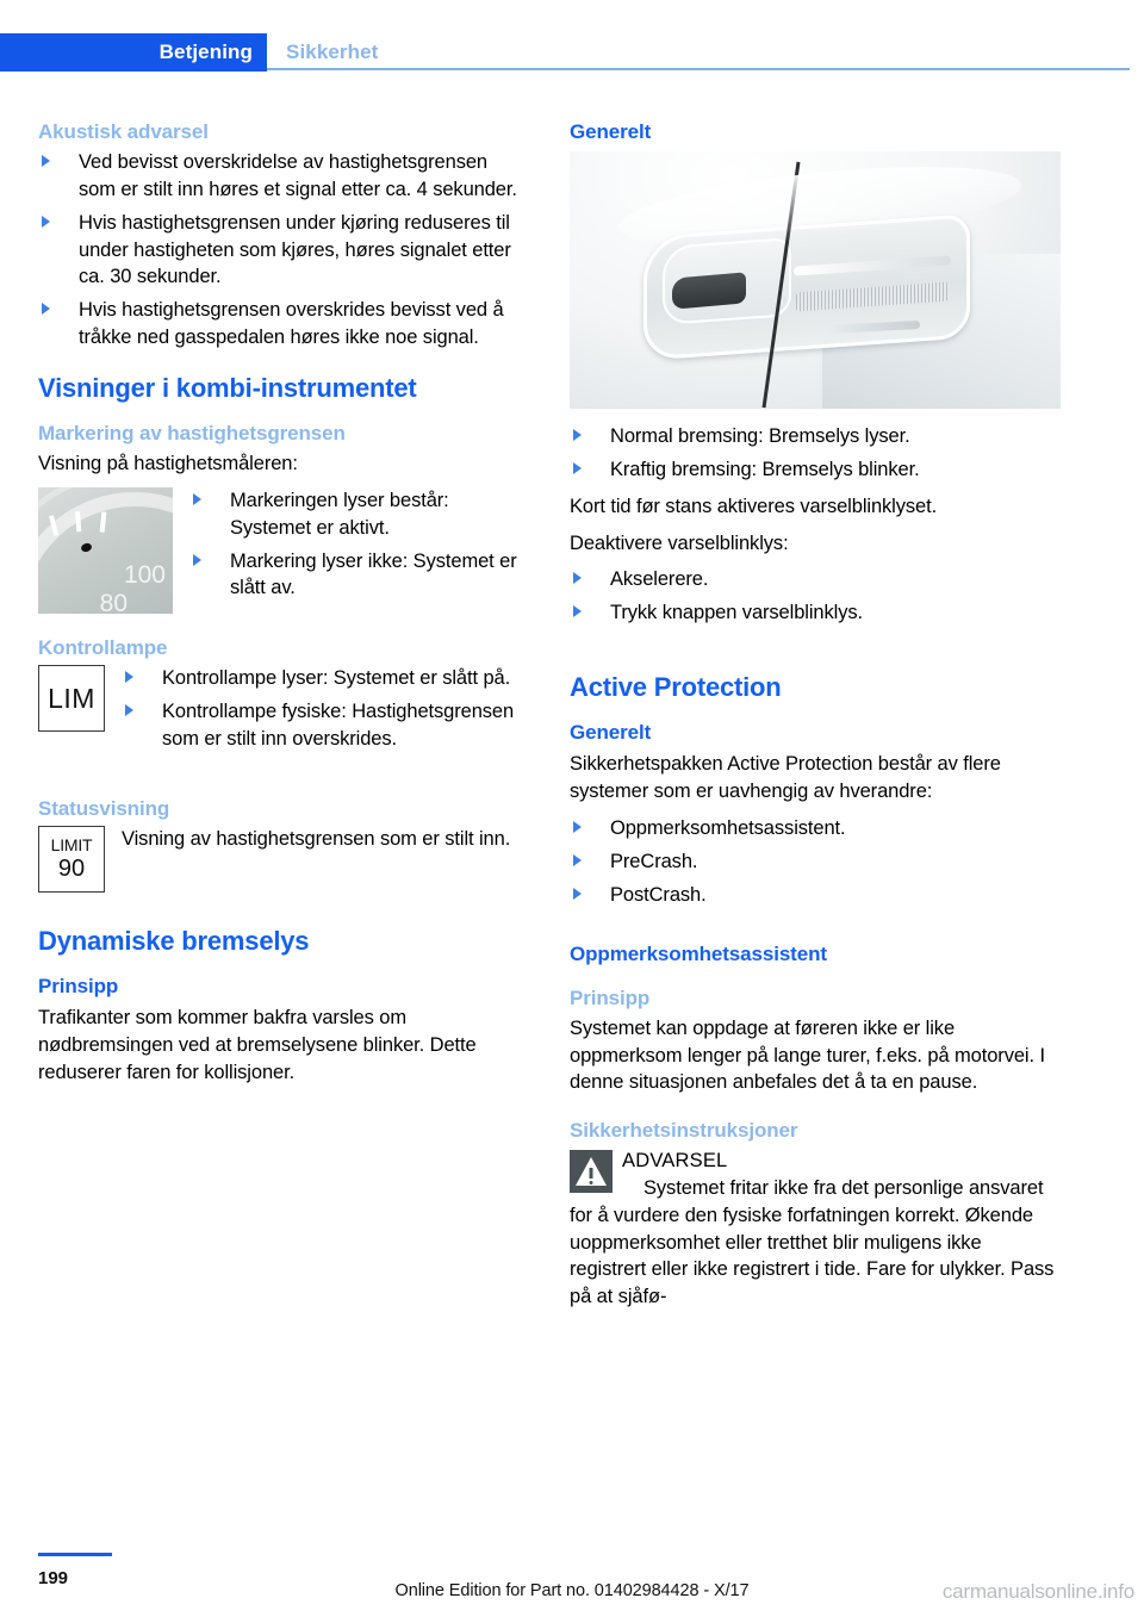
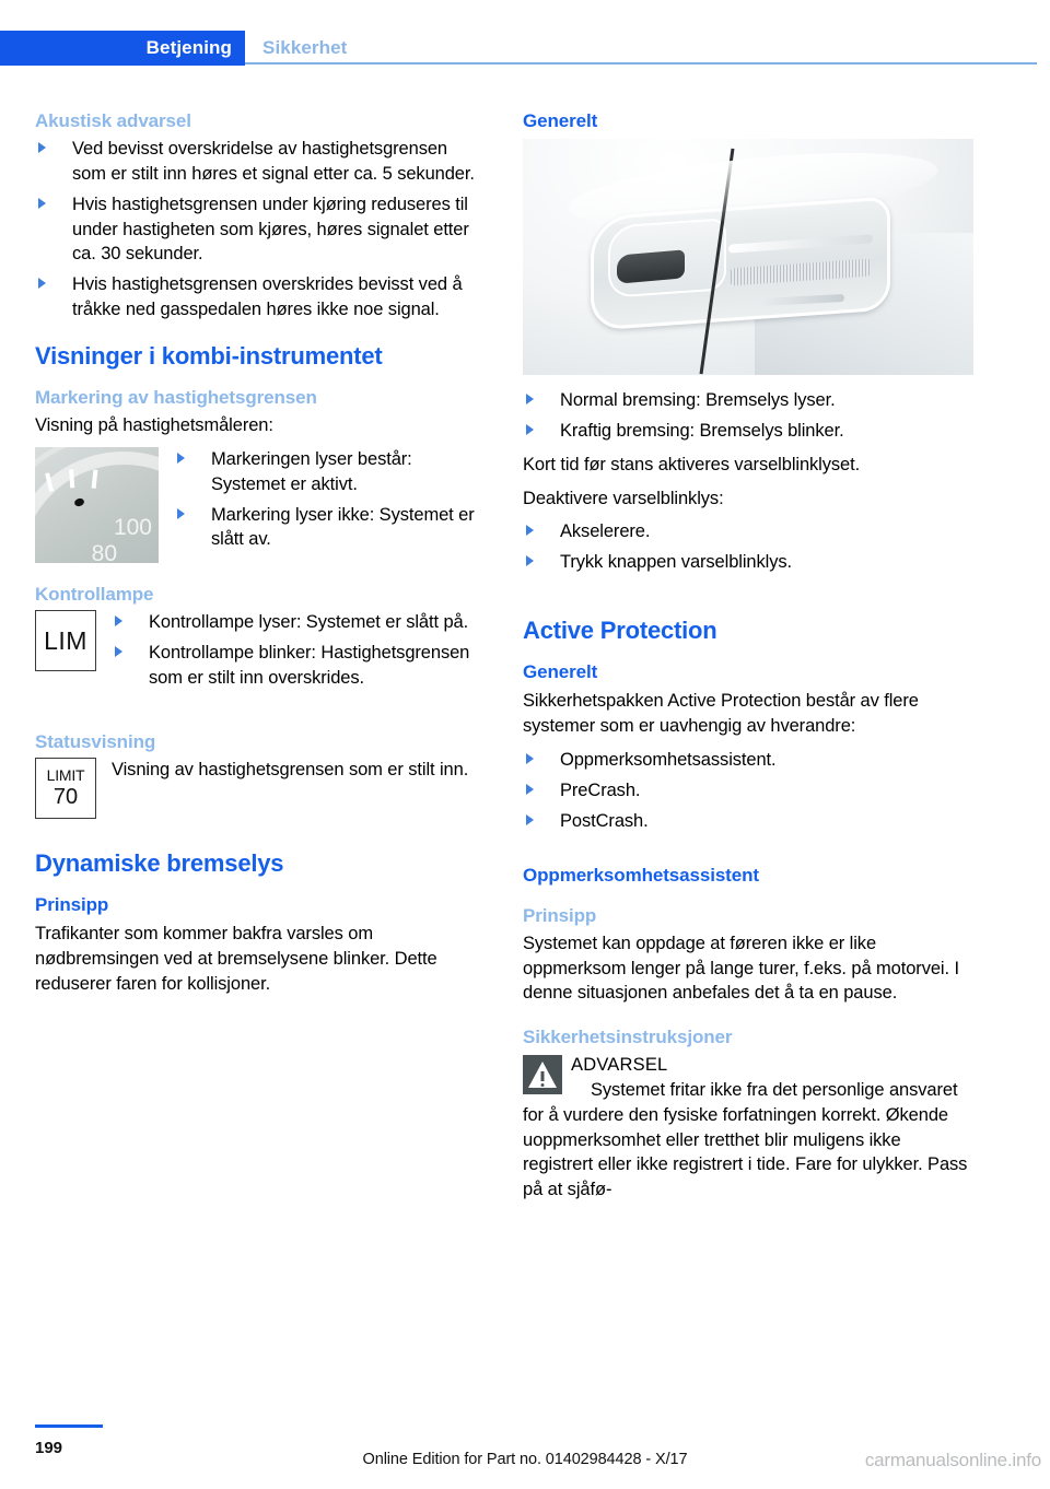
  Betjening
  Sikkerhet
  Akustisk advarsel
- Ved bevisst overskridelse av hastighetsgrensen som er stilt inn høres et signal etter ca. 4 sekunder.
+ Ved bevisst overskridelse av hastighetsgrensen som er stilt inn høres et signal etter ca. 5 sekunder.
  Hvis hastighetsgrensen under kjøring reduseres til under hastigheten som kjøres, høres signalet etter ca. 30 sekunder.
  Hvis hastighetsgrensen overskrides bevisst ved å tråkke ned gasspedalen høres ikke noe signal.
  Visninger i kombi-instrumentet
  Markering av hastighetsgrensen
  Visning på hastighetsmåleren:
  100
  80
  Markeringen lyser består: Systemet er aktivt.
  Markering lyser ikke: Systemet er slått av.
  Kontrollampe
  LIM
  Kontrollampe lyser: Systemet er slått på.
- Kontrollampe fysiske: Hastighetsgrensen som er stilt inn overskrides.
+ Kontrollampe blinker: Hastighetsgrensen som er stilt inn overskrides.
  Statusvisning
  LIMIT
- 90
+ 70
  Visning av hastighetsgrensen som er stilt inn.
  Dynamiske bremselys
  Prinsipp
  Trafikanter som kommer bakfra varsles om nødbremsingen ved at bremselysene blinker. Dette reduserer faren for kollisjoner.
  Generelt
  Normal bremsing: Bremselys lyser.
  Kraftig bremsing: Bremselys blinker.
  Kort tid før stans aktiveres varselblinklyset.
  Deaktivere varselblinklys:
  Akselerere.
  Trykk knappen varselblinklys.
  Active Protection
  Generelt
  Sikkerhetspakken Active Protection består av flere systemer som er uavhengig av hverandre:
  Oppmerksomhetsassistent.
  PreCrash.
  PostCrash.
  Oppmerksomhetsassistent
  Prinsipp
  Systemet kan oppdage at føreren ikke er like oppmerksom lenger på lange turer, f.eks. på motorvei. I denne situasjonen anbefales det å ta en pause.
  Sikkerhetsinstruksjoner
  ADVARSEL
  Systemet fritar ikke fra det personlige ansvaret for å vurdere den fysiske forfatningen korrekt. Økende uoppmerksomhet eller trett­het blir muligens ikke registrert eller ikke registrert i tide. Fare for ulykker. Pass på at sjåfø-
  199
  Online Edition for Part no. 01402984428 - X/17
  carmanualsonline.info
